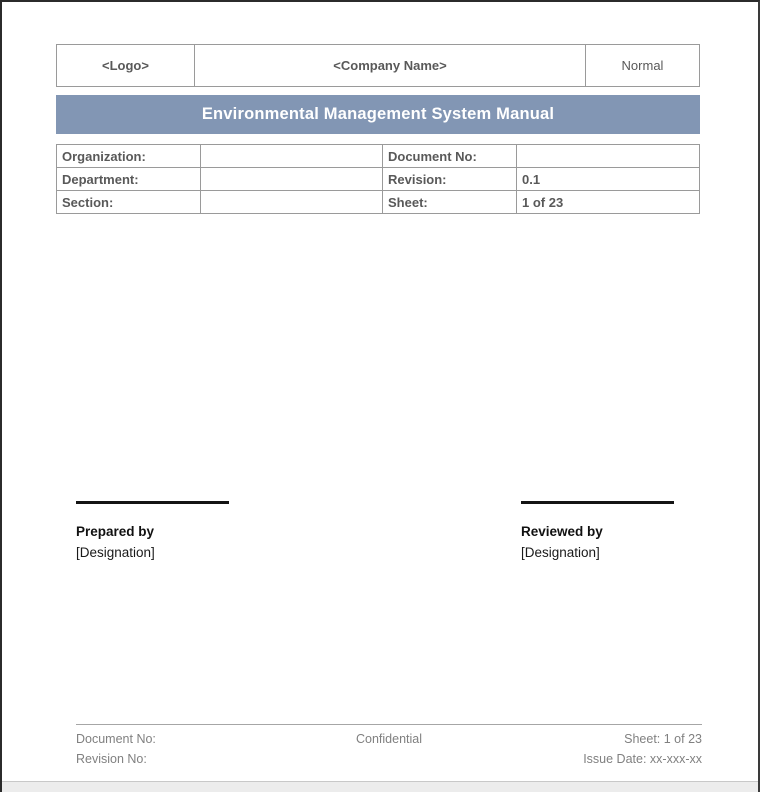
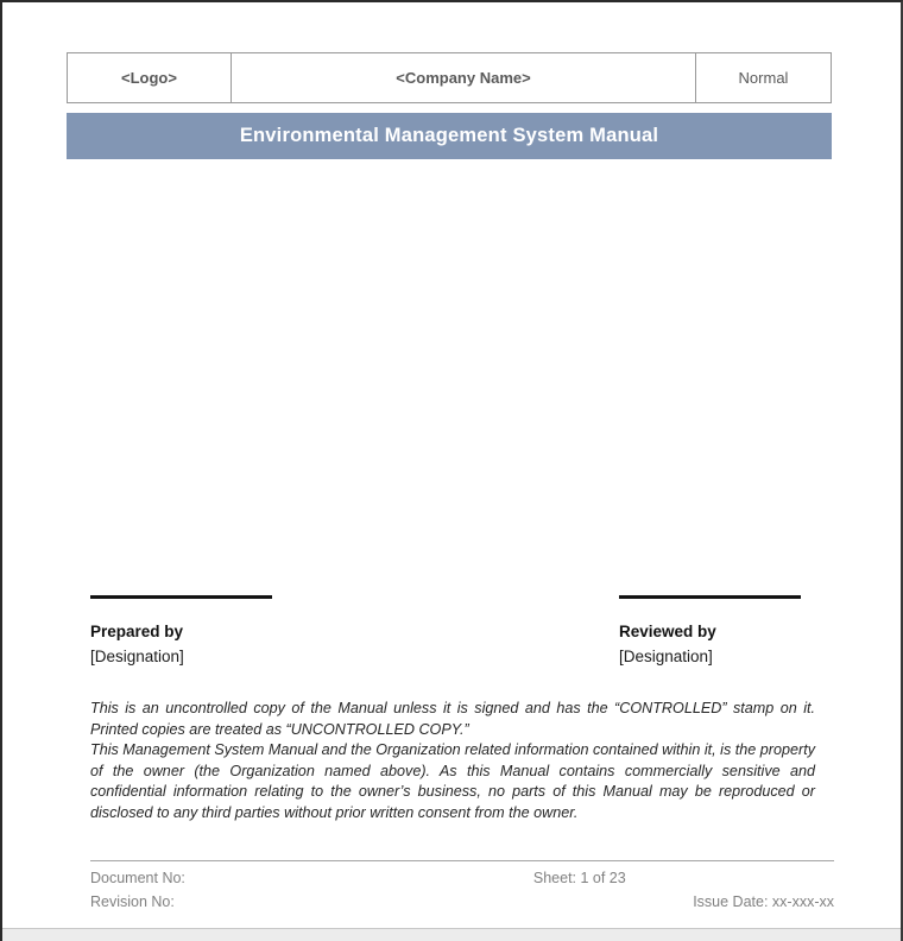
  <Logo>	<Company Name>	Normal
  Environmental Management System Manual
- Organization:		Document No:
- Department:		Revision:	0.1
- Section:		Sheet:	1 of 23
  Prepared by
  [Designation]
  Reviewed by
  [Designation]
+ This is an uncontrolled copy of the Manual unless it is signed and has the “CONTROLLED” stamp on it. Printed copies are treated as “UNCONTROLLED COPY.”
+ This Management System Manual and the Organization related information contained within it, is the property of the owner (the Organization named above). As this Manual contains commercially sensitive and confidential information relating to the owner’s business, no parts of this Manual may be reproduced or disclosed to any third parties without prior written consent from the owner.
  Document No:
- Confidential
  Sheet: 1 of 23
  Revision No:
  Issue Date: xx-xxx-xx
